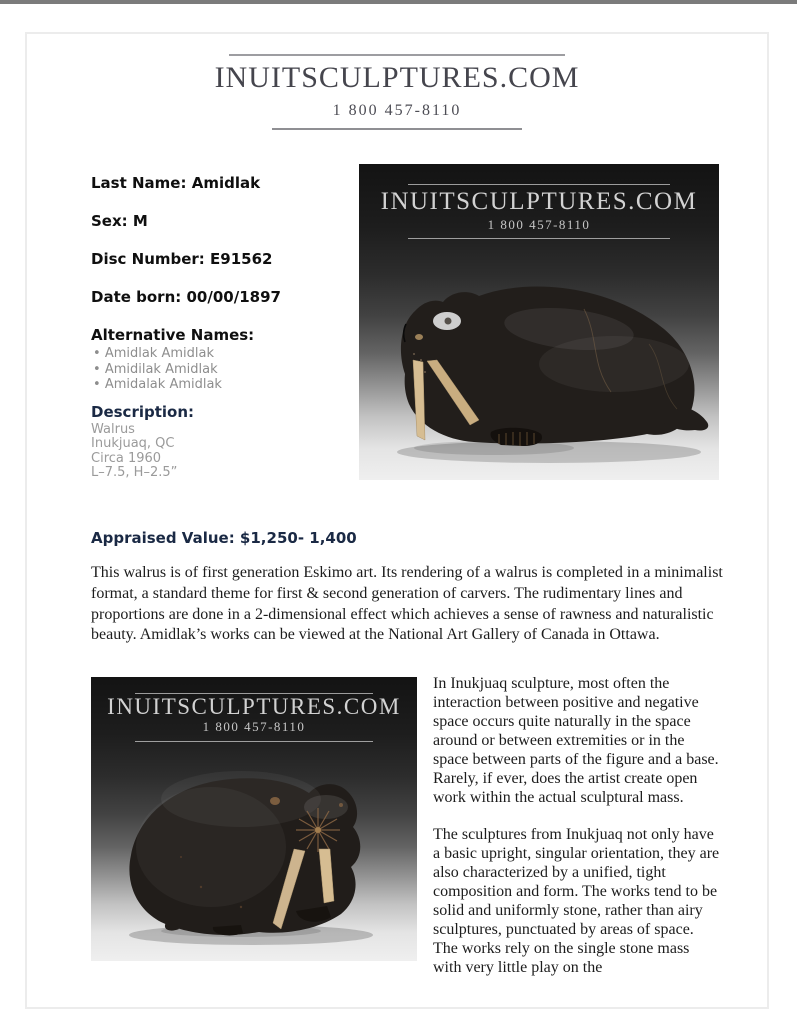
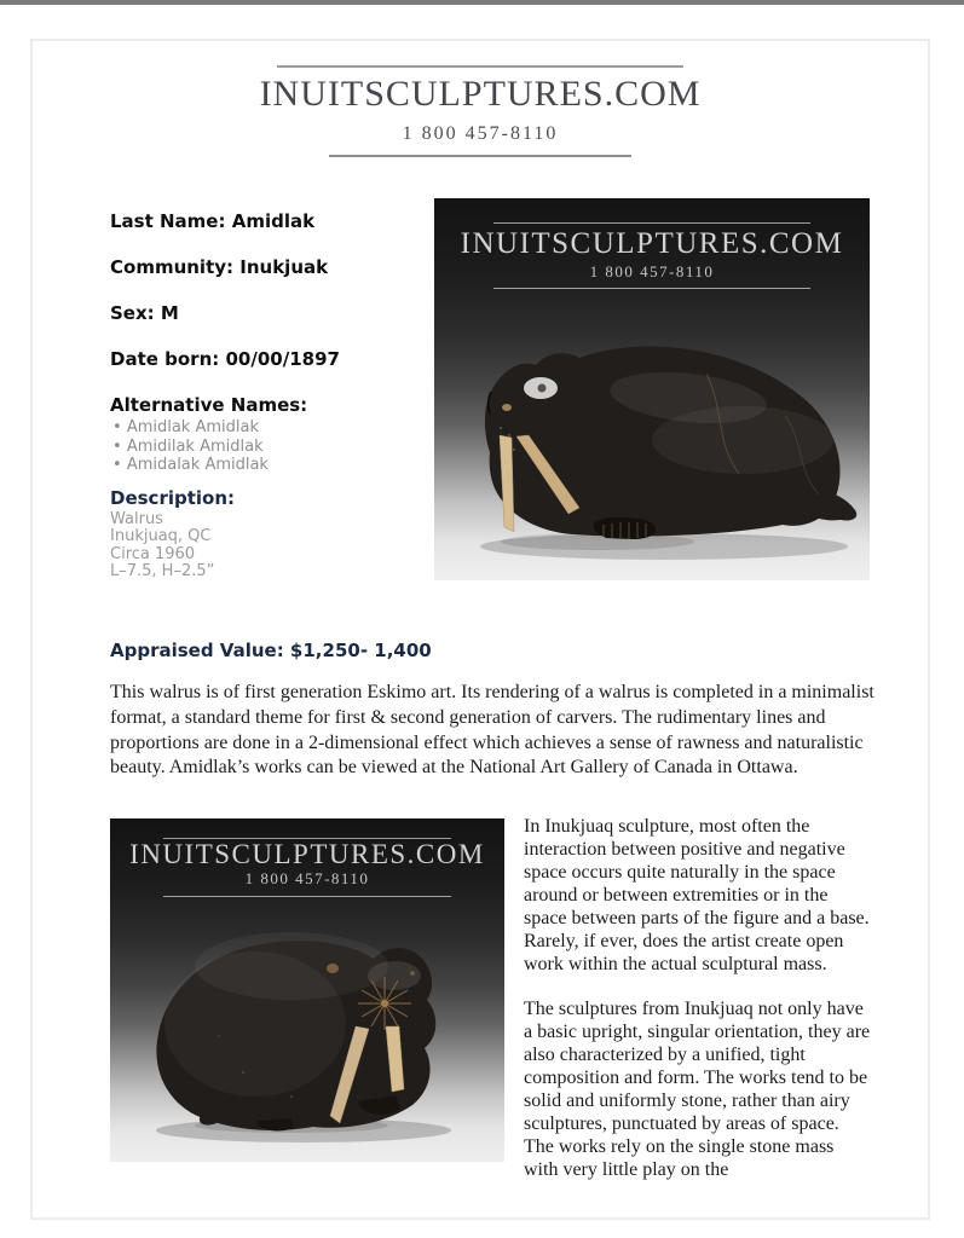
  INUITSCULPTURES.COM
  1 800 457-8110
  Last Name: Amidlak
+ Community: Inukjuak
  Sex: M
- Disc Number: E91562
  Date born: 00/00/1897
  Alternative Names:
  Amidlak Amidlak
  Amidilak Amidlak
  Amidalak Amidlak
  Description:
  Walrus
  Inukjuaq, QC
  Circa 1960
  L–7.5, H–2.5”
  INUITSCULPTURES.COM
  1 800 457-8110
  Appraised Value: $1,250- 1,400
  This walrus is of first generation Eskimo art. Its rendering of a walrus is completed in a minimalist format, a standard theme for first & second generation of carvers. The rudimentary lines and proportions are done in a 2-dimensional effect which achieves a sense of rawness and naturalistic beauty. Amidlak’s works can be viewed at the National Art Gallery of Canada in Ottawa.
  INUITSCULPTURES.COM
  1 800 457-8110
  In Inukjuaq sculpture, most often the interaction between positive and negative space occurs quite naturally in the space around or between extremities or in the space between parts of the figure and a base. Rarely, if ever, does the artist create open work within the actual sculptural mass.
  The sculptures from Inukjuaq not only have a basic upright, singular orientation, they are also characterized by a unified, tight composition and form. The works tend to be solid and uniformly stone, rather than airy sculptures, punctuated by areas of space. The works rely on the single stone mass with very little play on the
